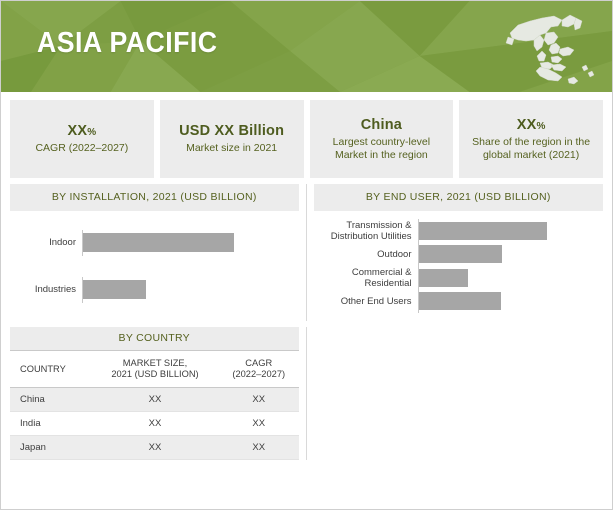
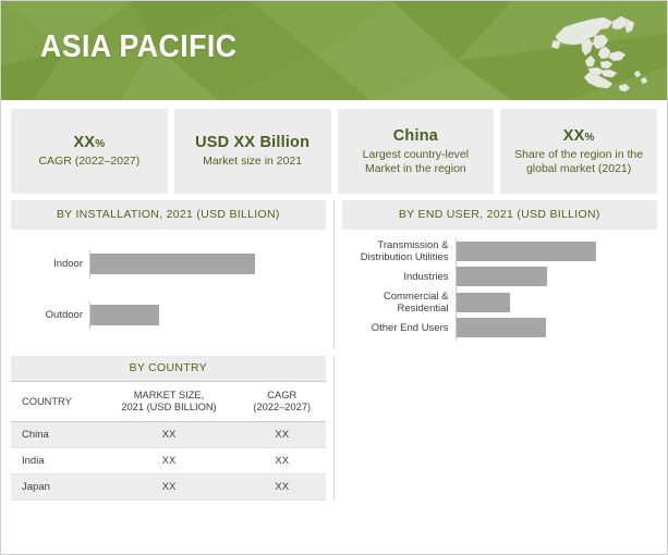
  ASIA PACIFIC
  XX%
  CAGR (2022–2027)
  USD XX Billion
  Market size in 2021
  China
  Largest country-level
  Market in the region
  XX%
  Share of the region in the
  global market (2021)
  BY INSTALLATION, 2021 (USD BILLION)
  Indoor
- Industries
+ Outdoor
  BY END USER, 2021 (USD BILLION)
  Transmission & Distribution Utilities
- Outdoor
+ Industries
  Commercial & Residential
  Other End Users
  BY COUNTRY
  COUNTRY	MARKET SIZE, 2021 (USD BILLION)	CAGR (2022–2027)
  China	XX	XX
  India	XX	XX
  Japan	XX	XX
